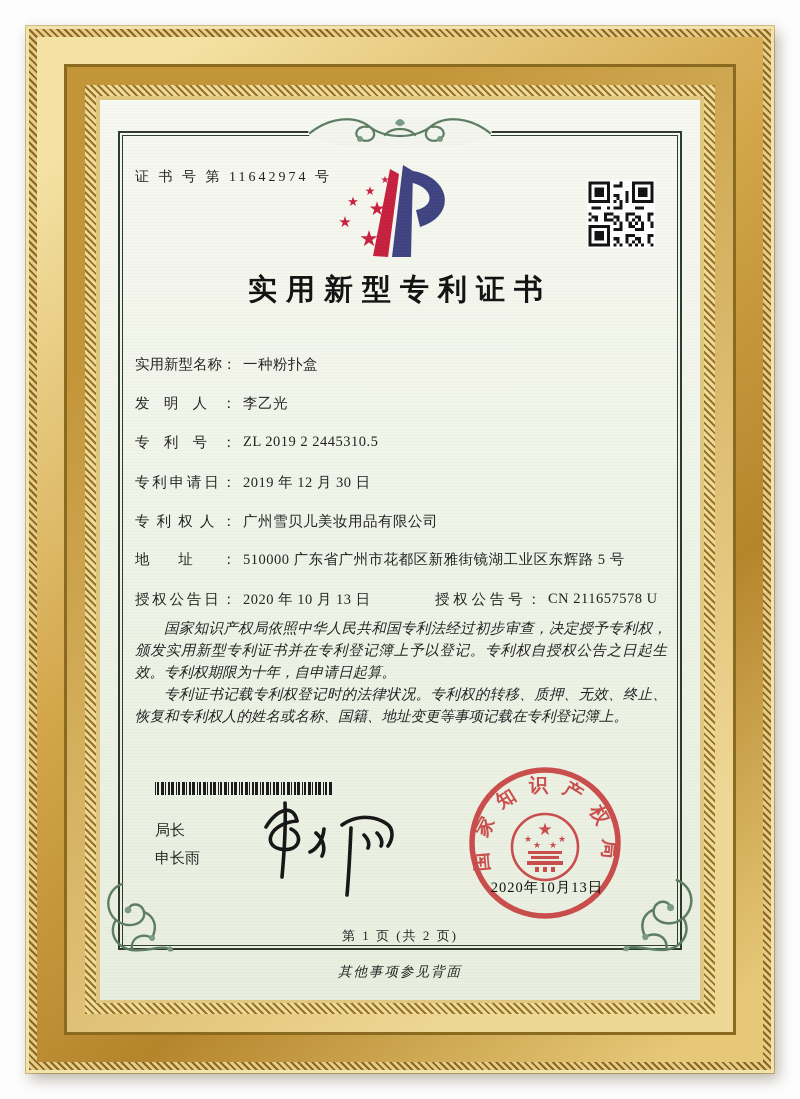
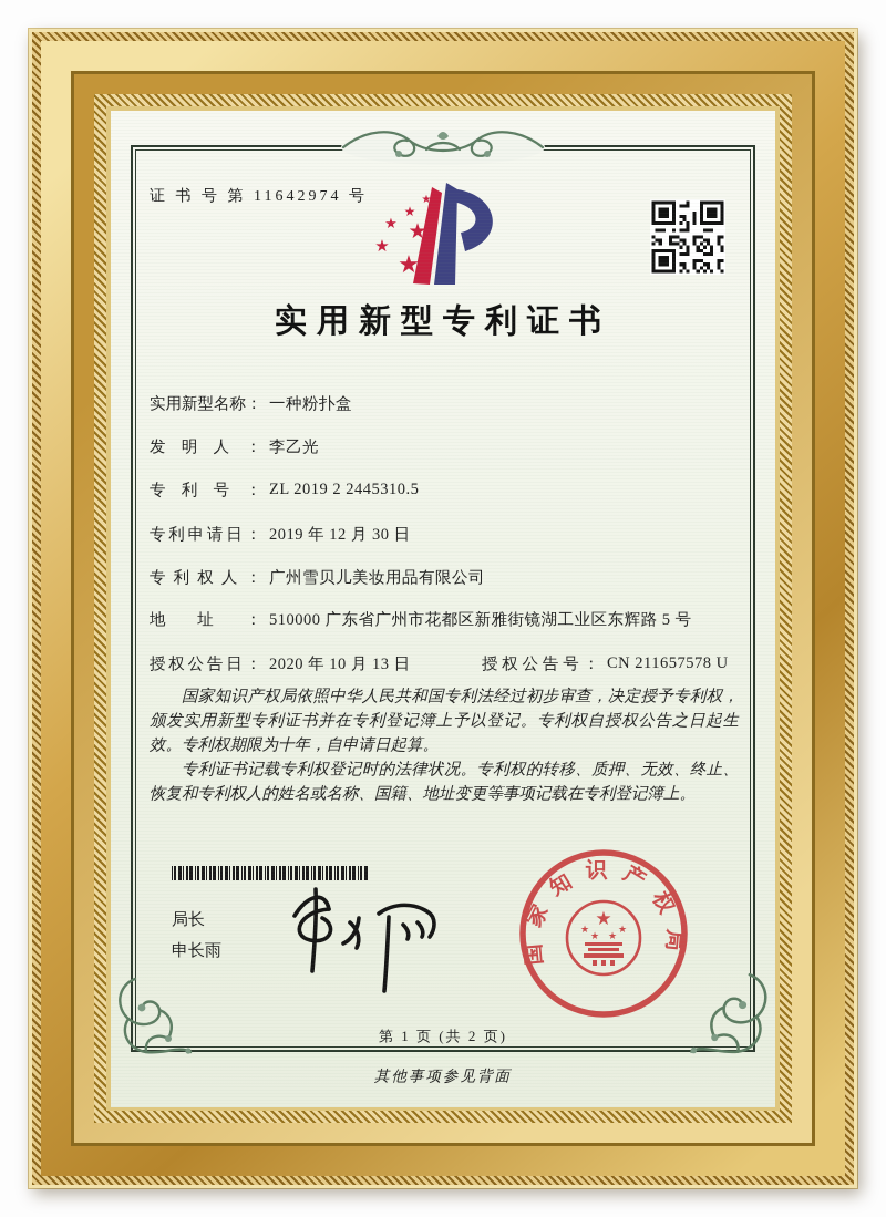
- 2020年10月13日
